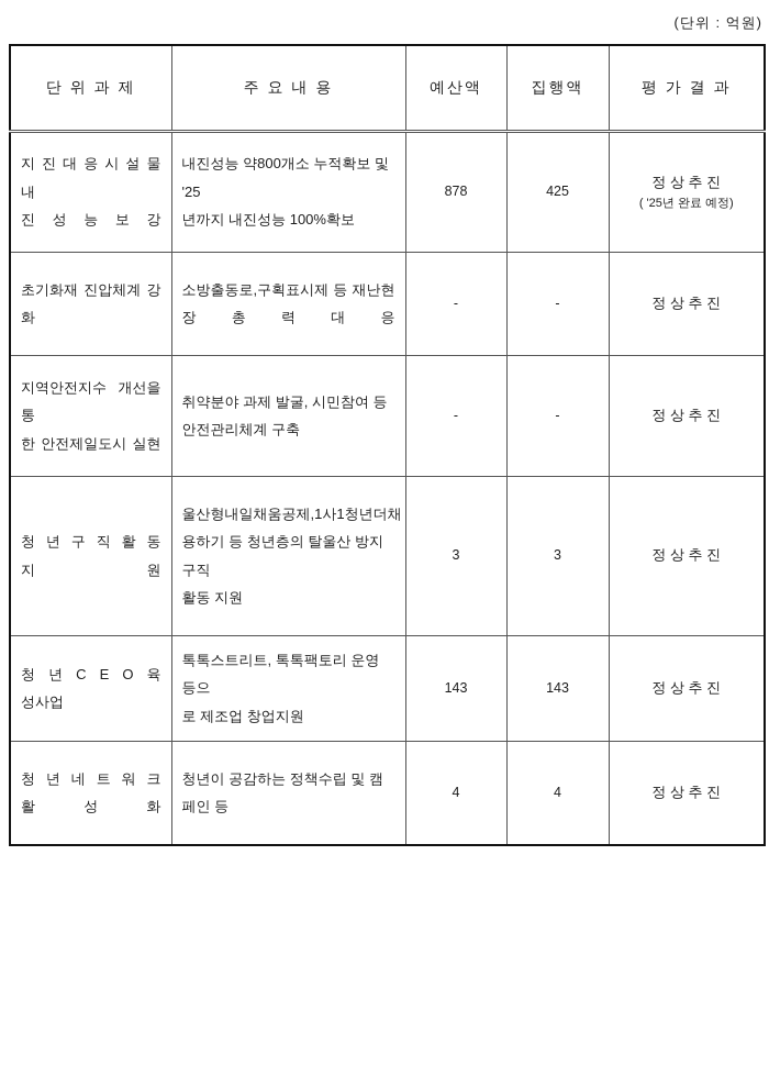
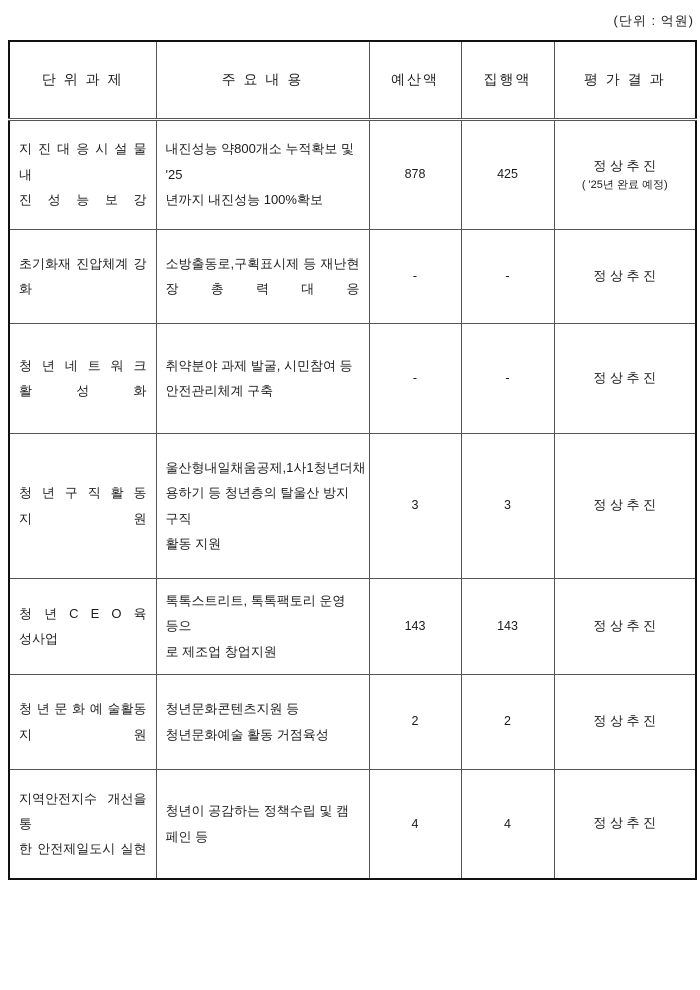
  (단위 : 억원)
  단 위 과 제	주 요 내 용	예산액	집행액	평 가 결 과
  지 진 대 응 시 설 물 내 진 성 능 보 강	내진성능 약800개소 누적확보 및 '25 년까지 내진성능 100%확보	878	425	정 상 추 진 ( '25년 완료 예정)
  초기화재 진압체계 강 화	소방출동로,구획표시제 등 재난현 장 총 력 대 응	-	-	정 상 추 진
- 지역안전지수 개선을 통 한 안전제일도시 실현	취약분야 과제 발굴, 시민참여 등 안전관리체계 구축	-	-	정 상 추 진
+ 청 년 네 트 워 크 활 성 화	취약분야 과제 발굴, 시민참여 등 안전관리체계 구축	-	-	정 상 추 진
  청 년 구 직 활 동 지 원	울산형내일채움공제,1사1청년더채 용하기 등 청년층의 탈울산 방지 구직 활동 지원	3	3	정 상 추 진
  청 년 C E O 육 성사업	톡톡스트리트, 톡톡팩토리 운영 등으 로 제조업 창업지원	143	143	정 상 추 진
+ 청 년 문 화 예 술활동 지 원	청년문화콘텐츠지원 등 청년문화예술 활동 거점육성	2	2	정 상 추 진
- 청 년 네 트 워 크 활 성 화	청년이 공감하는 정책수립 및 캠 페인 등	4	4	정 상 추 진
+ 지역안전지수 개선을 통 한 안전제일도시 실현	청년이 공감하는 정책수립 및 캠 페인 등	4	4	정 상 추 진
